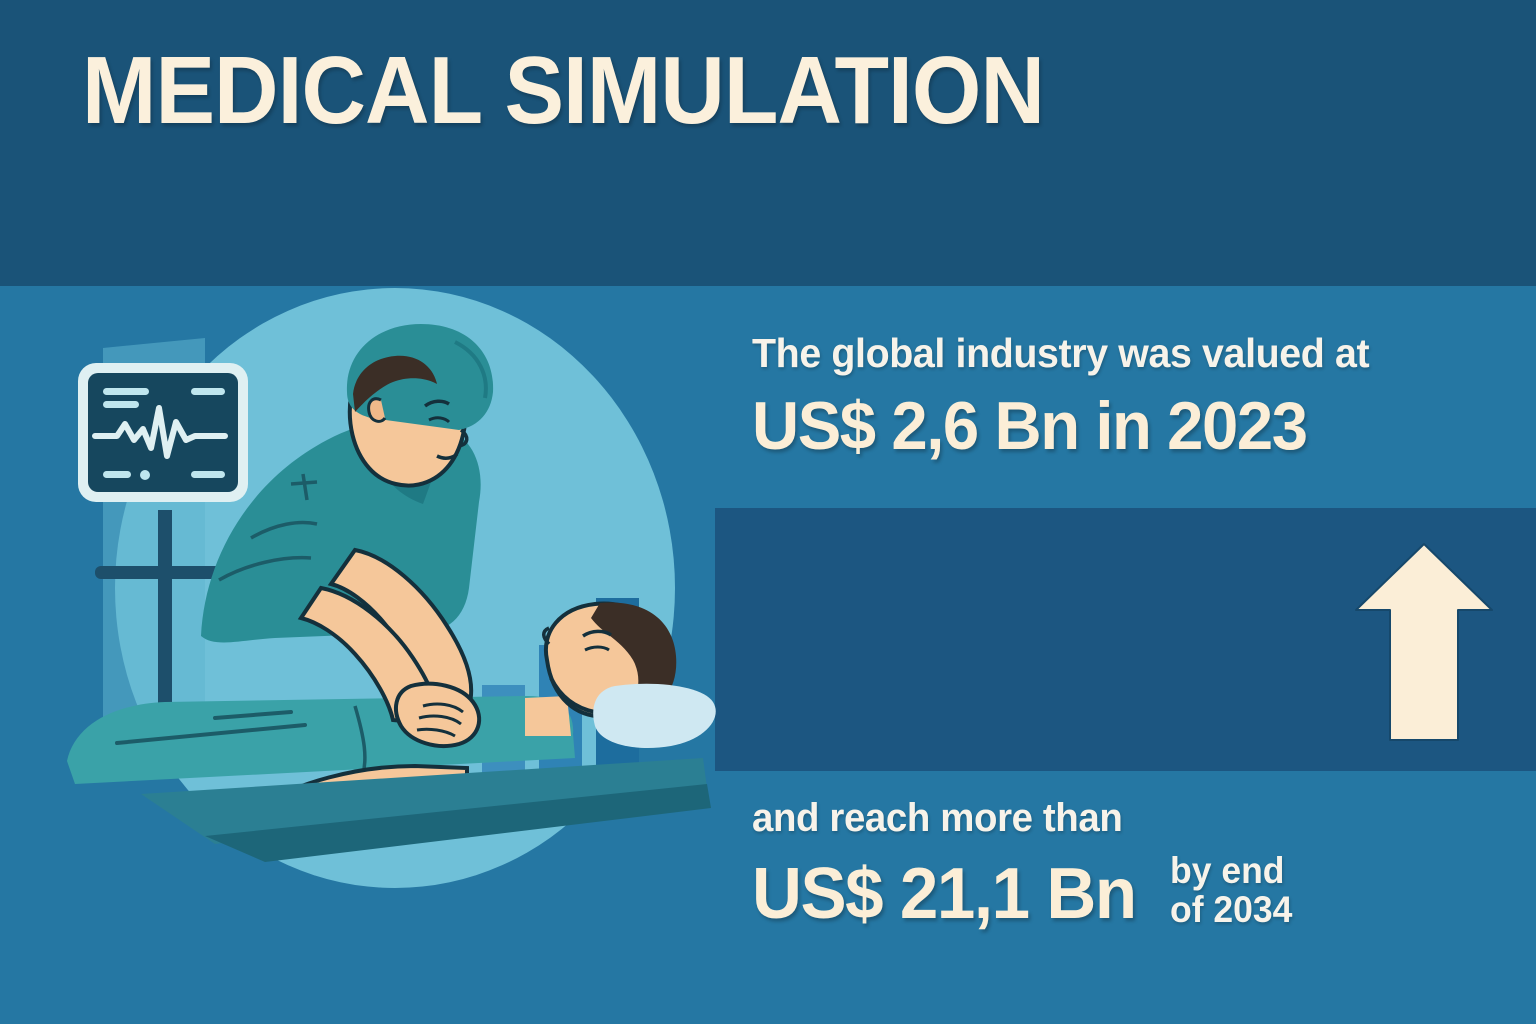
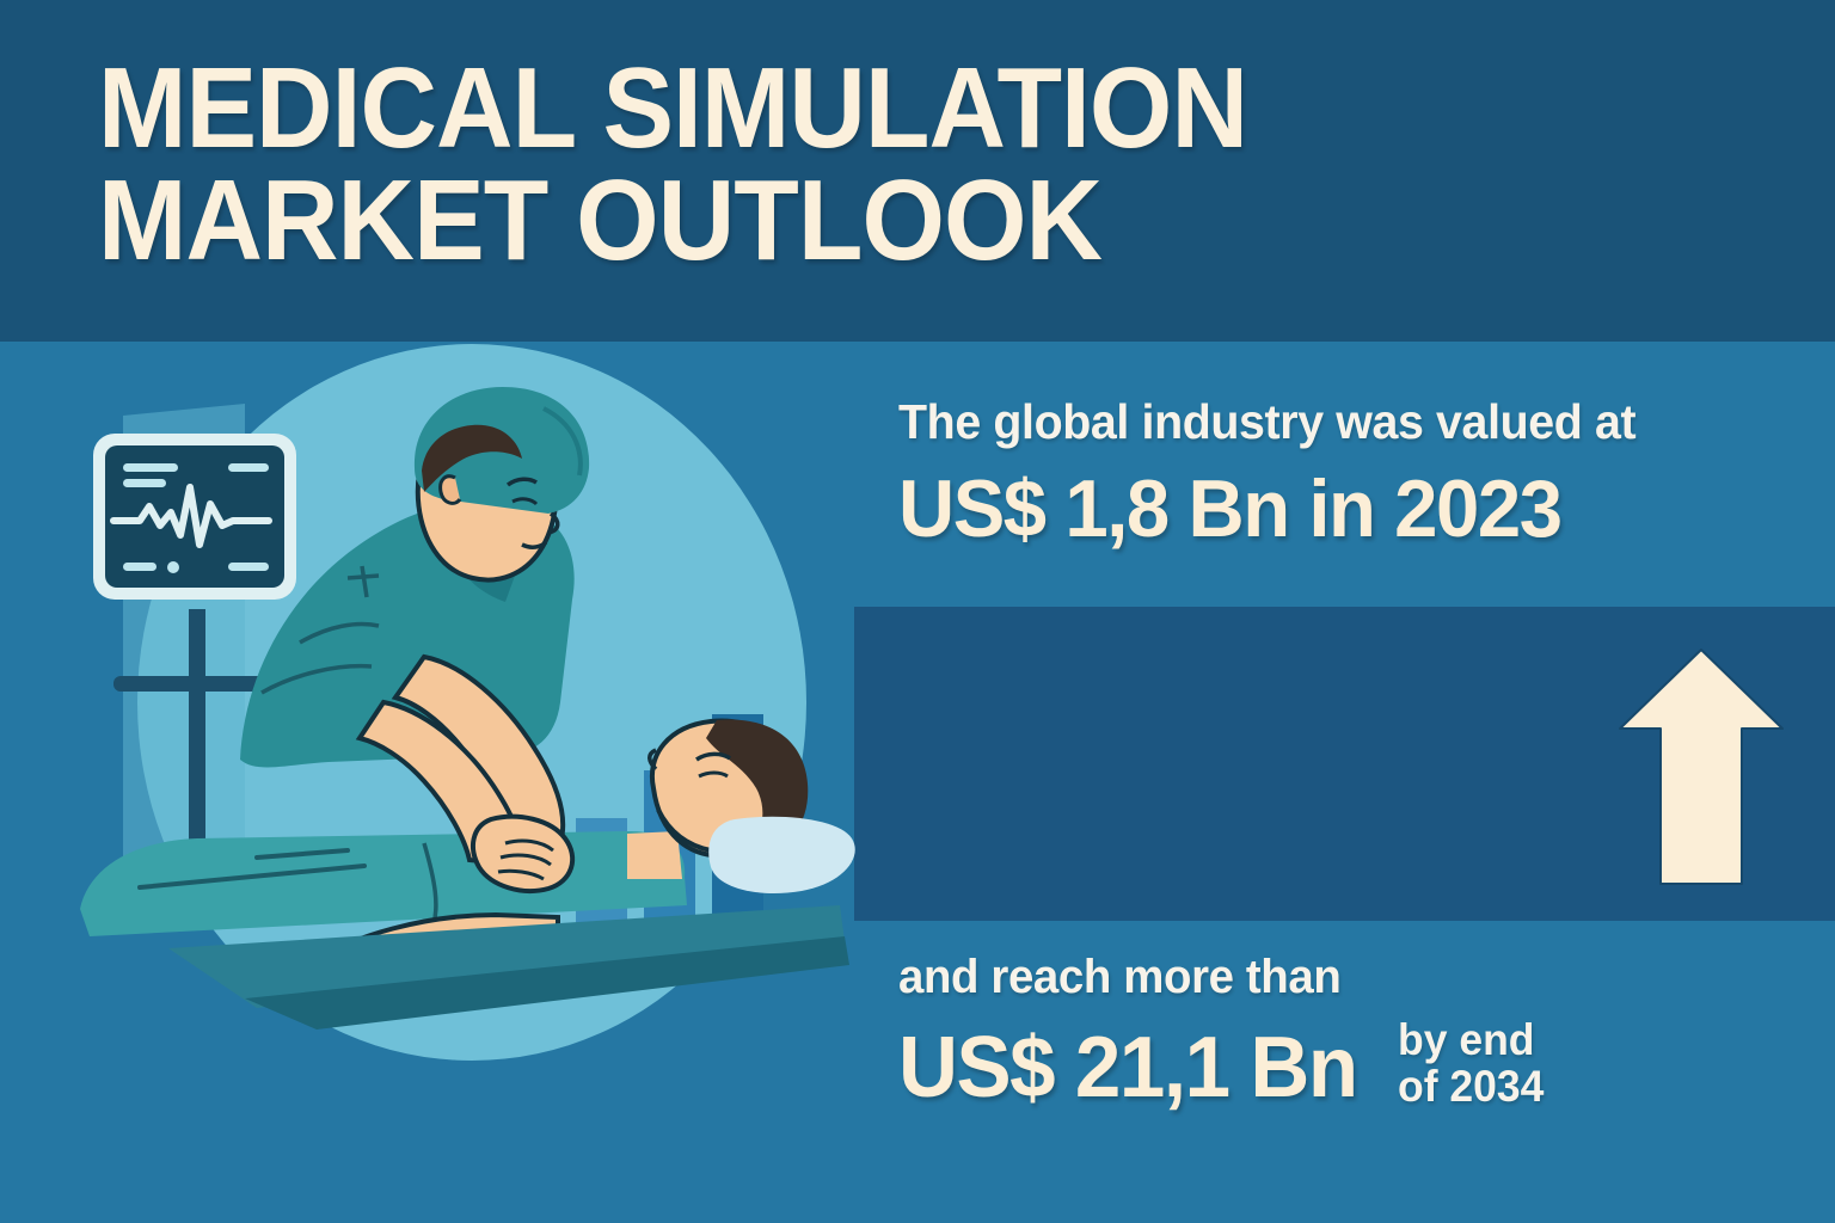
  MEDICAL SIMULATION
+ MARKET OUTLOOK
  The global industry was valued at
- US$ 2,6 Bn in 2023
+ US$ 1,8 Bn in 2023
  and reach more than
  US$ 21,1 Bn
  by end
  of 2034
